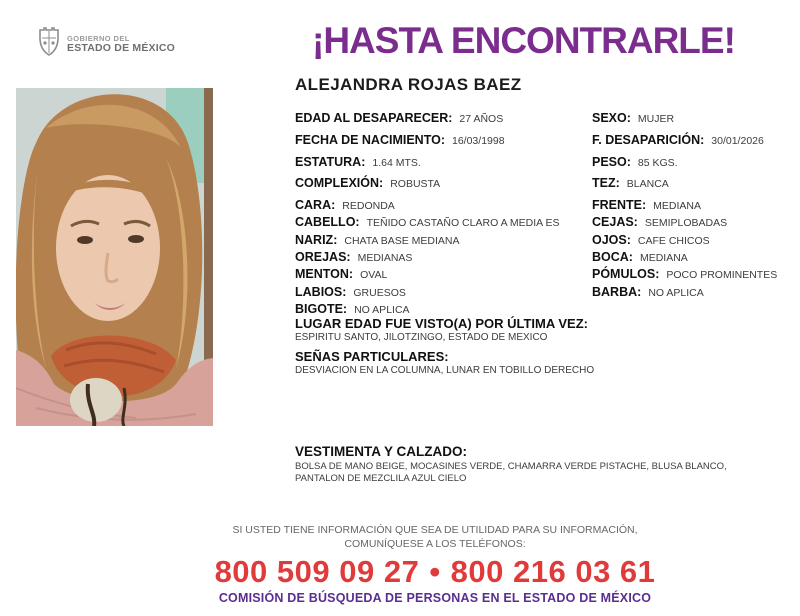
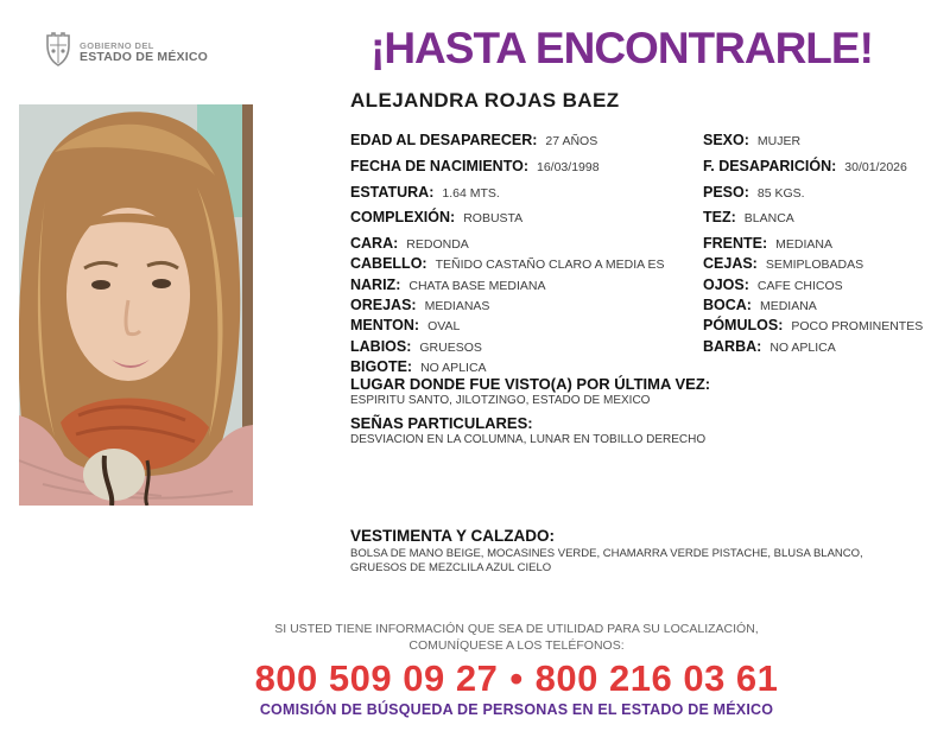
  GOBIERNO DEL
  ESTADO DE MÉXICO
  ¡HASTA ENCONTRARLE!
  ALEJANDRA ROJAS BAEZ
  EDAD AL DESAPARECER: 27 AÑOS
  FECHA DE NACIMIENTO: 16/03/1998
  ESTATURA: 1.64 MTS.
  COMPLEXIÓN: ROBUSTA
  CARA: REDONDA
  CABELLO: TEÑIDO CASTAÑO CLARO A MEDIA ES
  NARIZ: CHATA BASE MEDIANA
  OREJAS: MEDIANAS
  MENTON: OVAL
  LABIOS: GRUESOS
  BIGOTE: NO APLICA
  SEXO: MUJER
  F. DESAPARICIÓN: 30/01/2026
  PESO: 85 KGS.
  TEZ: BLANCA
  FRENTE: MEDIANA
  CEJAS: SEMIPLOBADAS
  OJOS: CAFE CHICOS
  BOCA: MEDIANA
  PÓMULOS: POCO PROMINENTES
  BARBA: NO APLICA
- LUGAR EDAD FUE VISTO(A) POR ÚLTIMA VEZ:
+ LUGAR DONDE FUE VISTO(A) POR ÚLTIMA VEZ:
  ESPIRITU SANTO, JILOTZINGO, ESTADO DE MEXICO
  SEÑAS PARTICULARES:
  DESVIACION EN LA COLUMNA, LUNAR EN TOBILLO DERECHO
  VESTIMENTA Y CALZADO:
- BOLSA DE MANO BEIGE, MOCASINES VERDE, CHAMARRA VERDE PISTACHE, BLUSA BLANCO, PANTALON DE MEZCLILA AZUL CIELO
+ BOLSA DE MANO BEIGE, MOCASINES VERDE, CHAMARRA VERDE PISTACHE, BLUSA BLANCO, GRUESOS DE MEZCLILA AZUL CIELO
- SI USTED TIENE INFORMACIÓN QUE SEA DE UTILIDAD PARA SU INFORMACIÓN,
+ SI USTED TIENE INFORMACIÓN QUE SEA DE UTILIDAD PARA SU LOCALIZACIÓN,
  COMUNÍQUESE A LOS TELÉFONOS:
  800 509 09 27 • 800 216 03 61
  COMISIÓN DE BÚSQUEDA DE PERSONAS EN EL ESTADO DE MÉXICO
